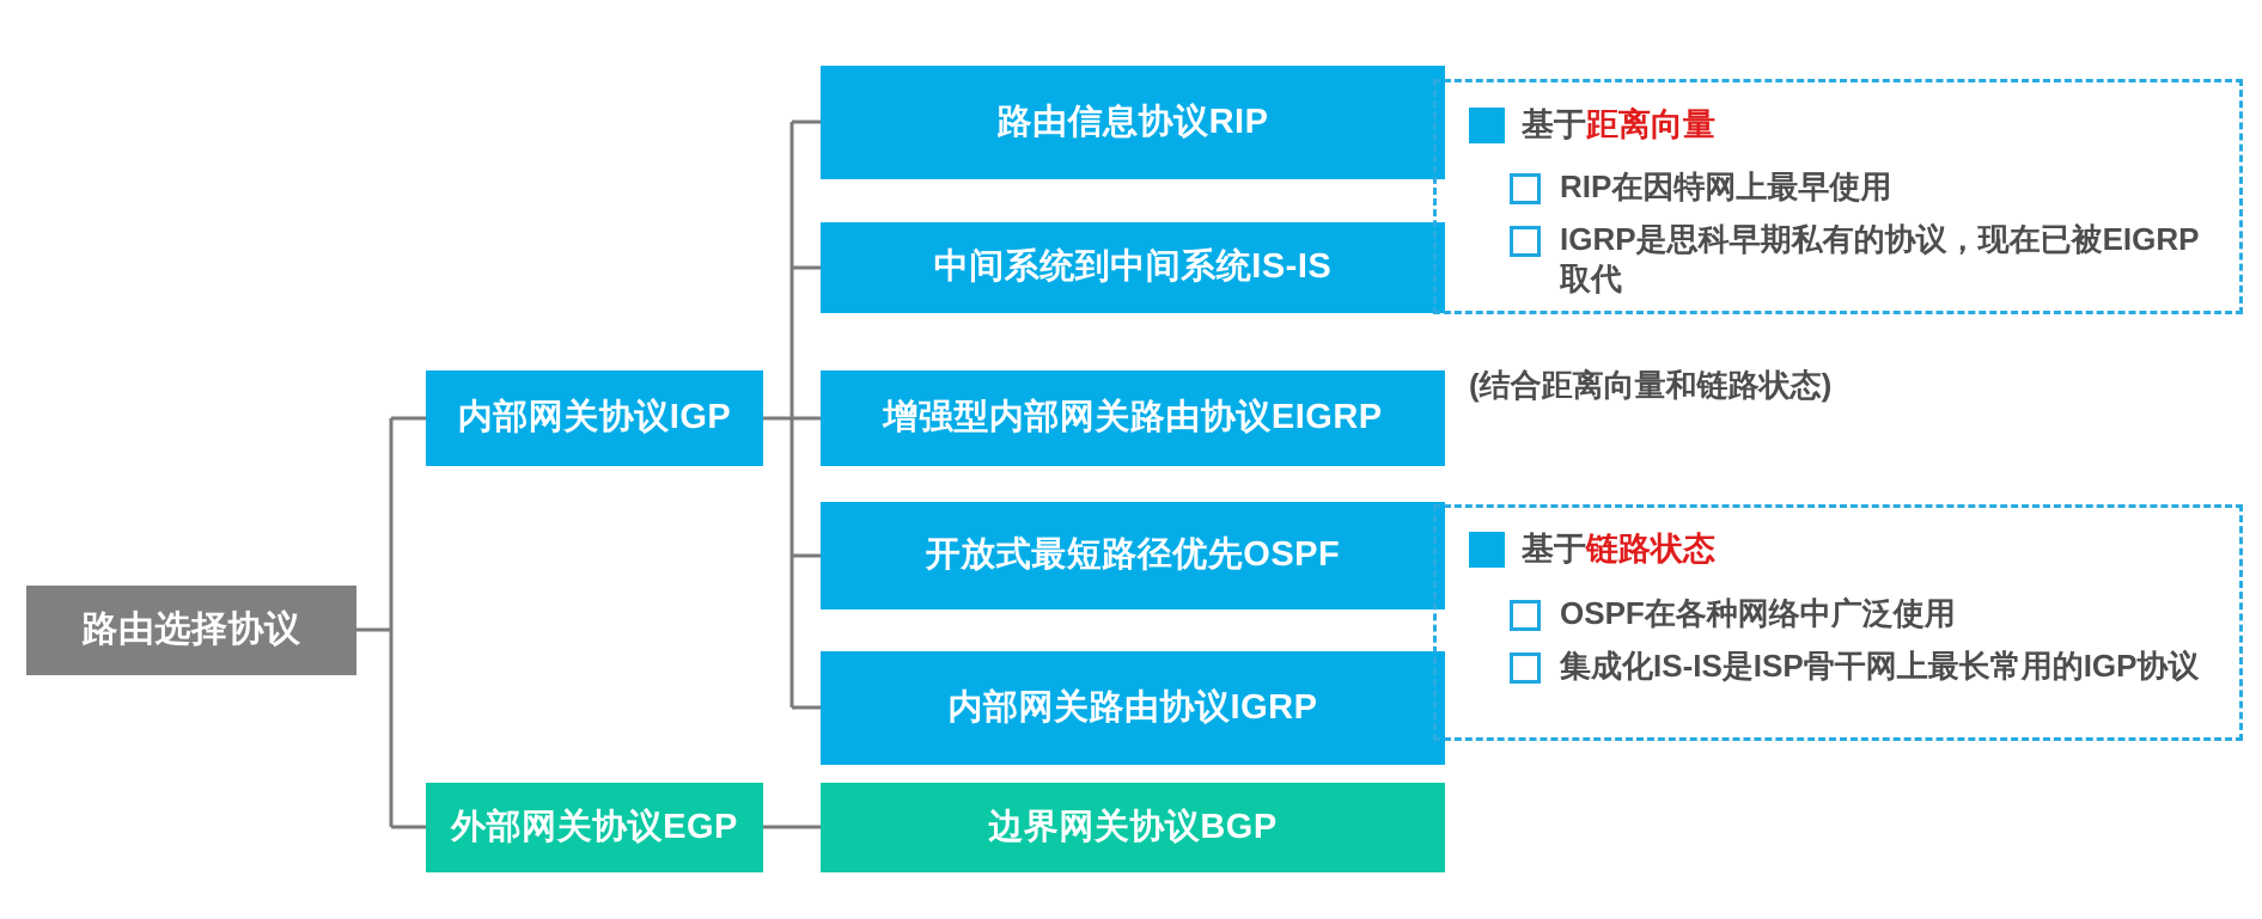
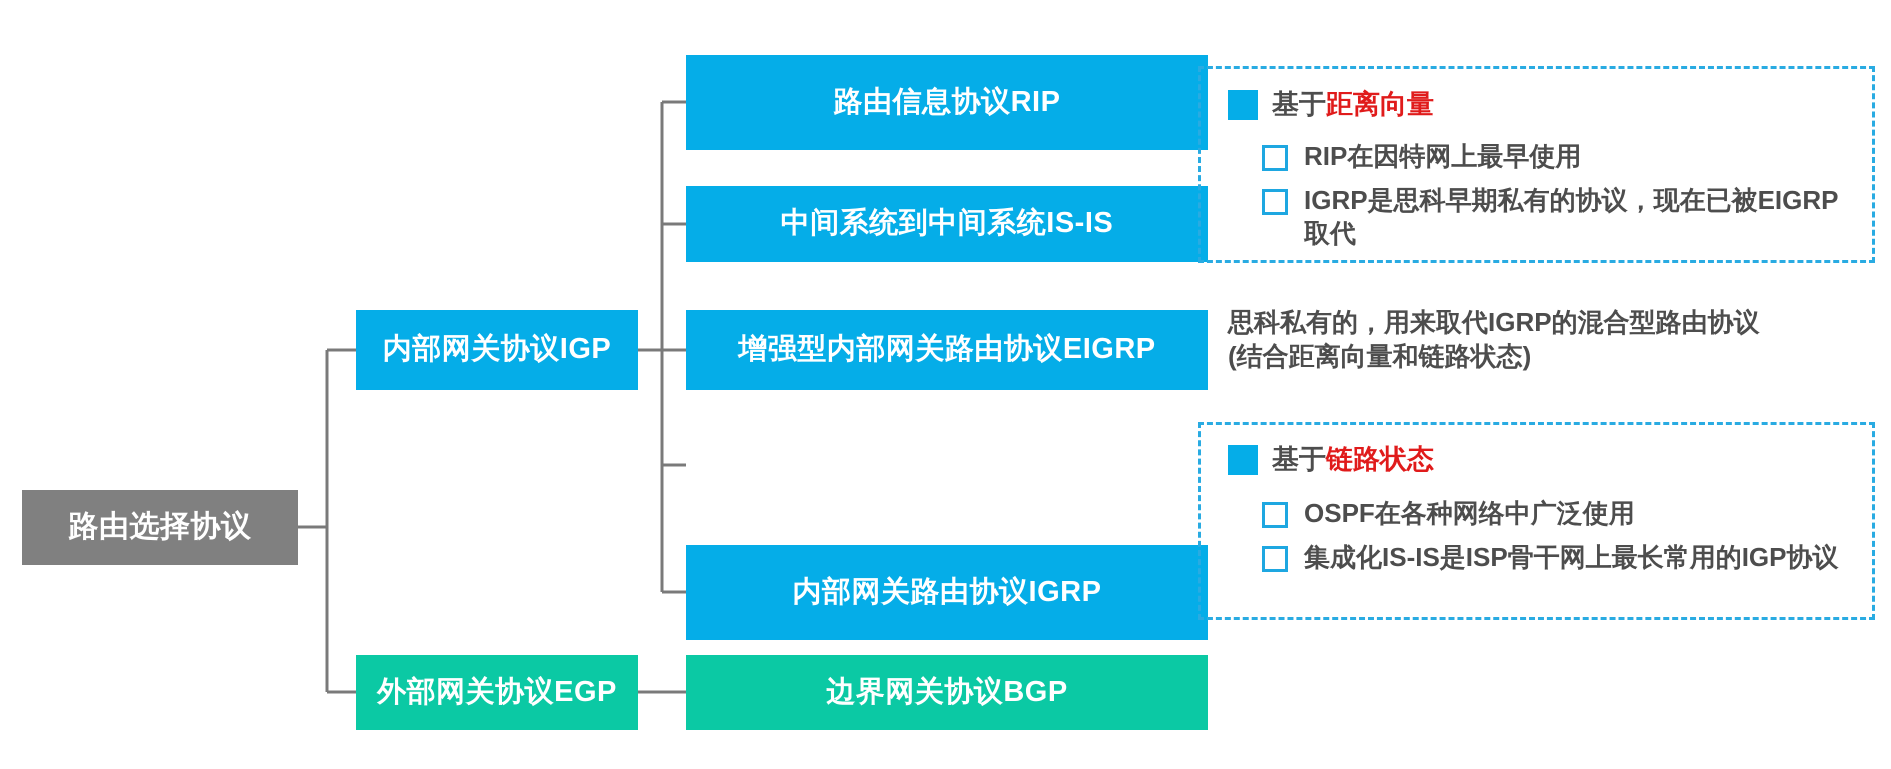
  路由选择协议
  内部网关协议IGP
  外部网关协议EGP
  路由信息协议RIP
  中间系统到中间系统IS-IS
  增强型内部网关路由协议EIGRP
- 开放式最短路径优先OSPF
  内部网关路由协议IGRP
  边界网关协议BGP
  基于
  距离向量
  RIP在因特网上最早使用
  IGRP是思科早期私有的协议，现在已被EIGRP取代
+ 思科私有的，用来取代IGRP的混合型路由协议
  (结合距离向量和链路状态)
  基于
  链路状态
  OSPF在各种网络中广泛使用
  集成化IS-IS是ISP骨干网上最长常用的IGP协议
